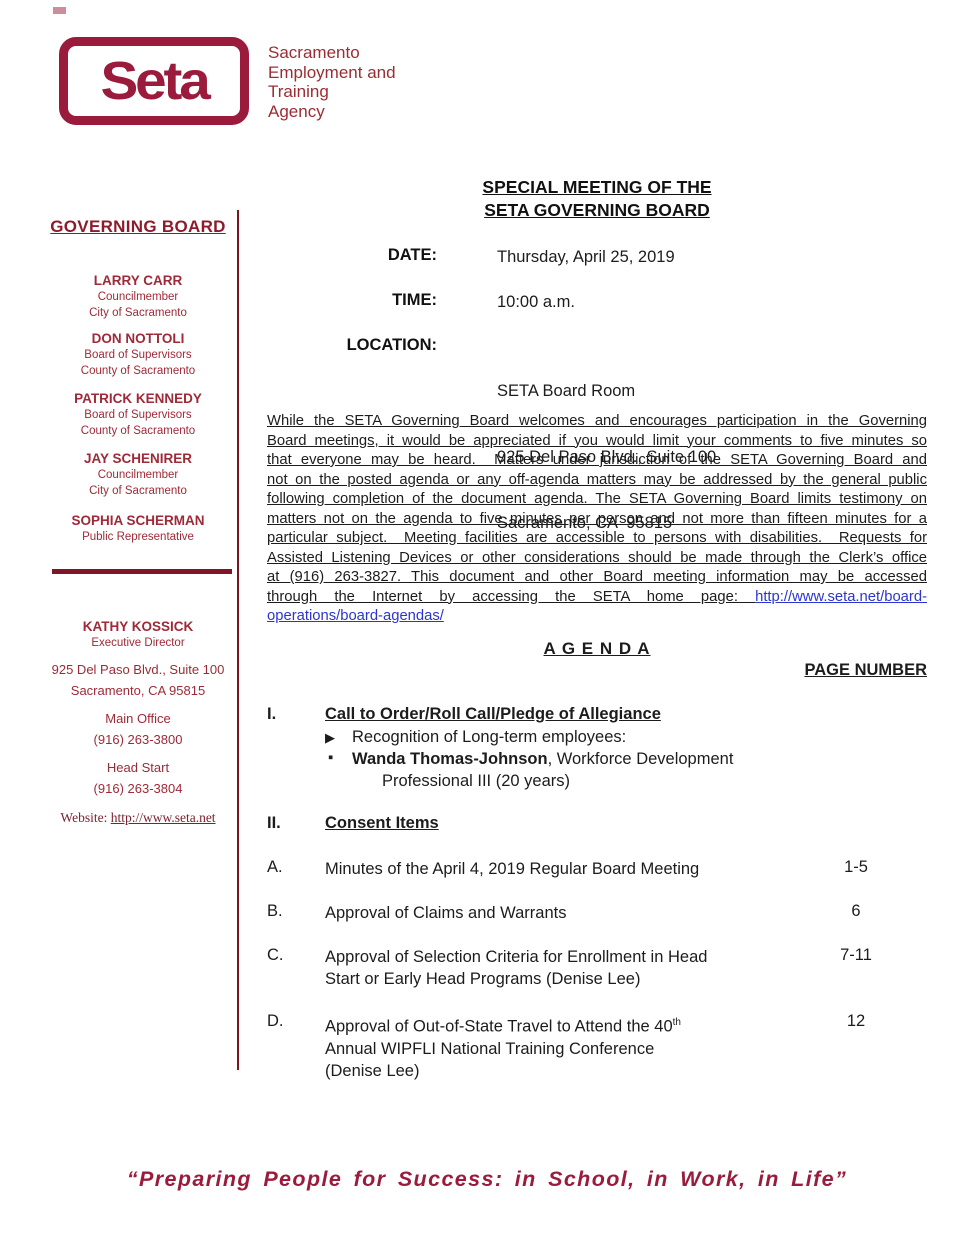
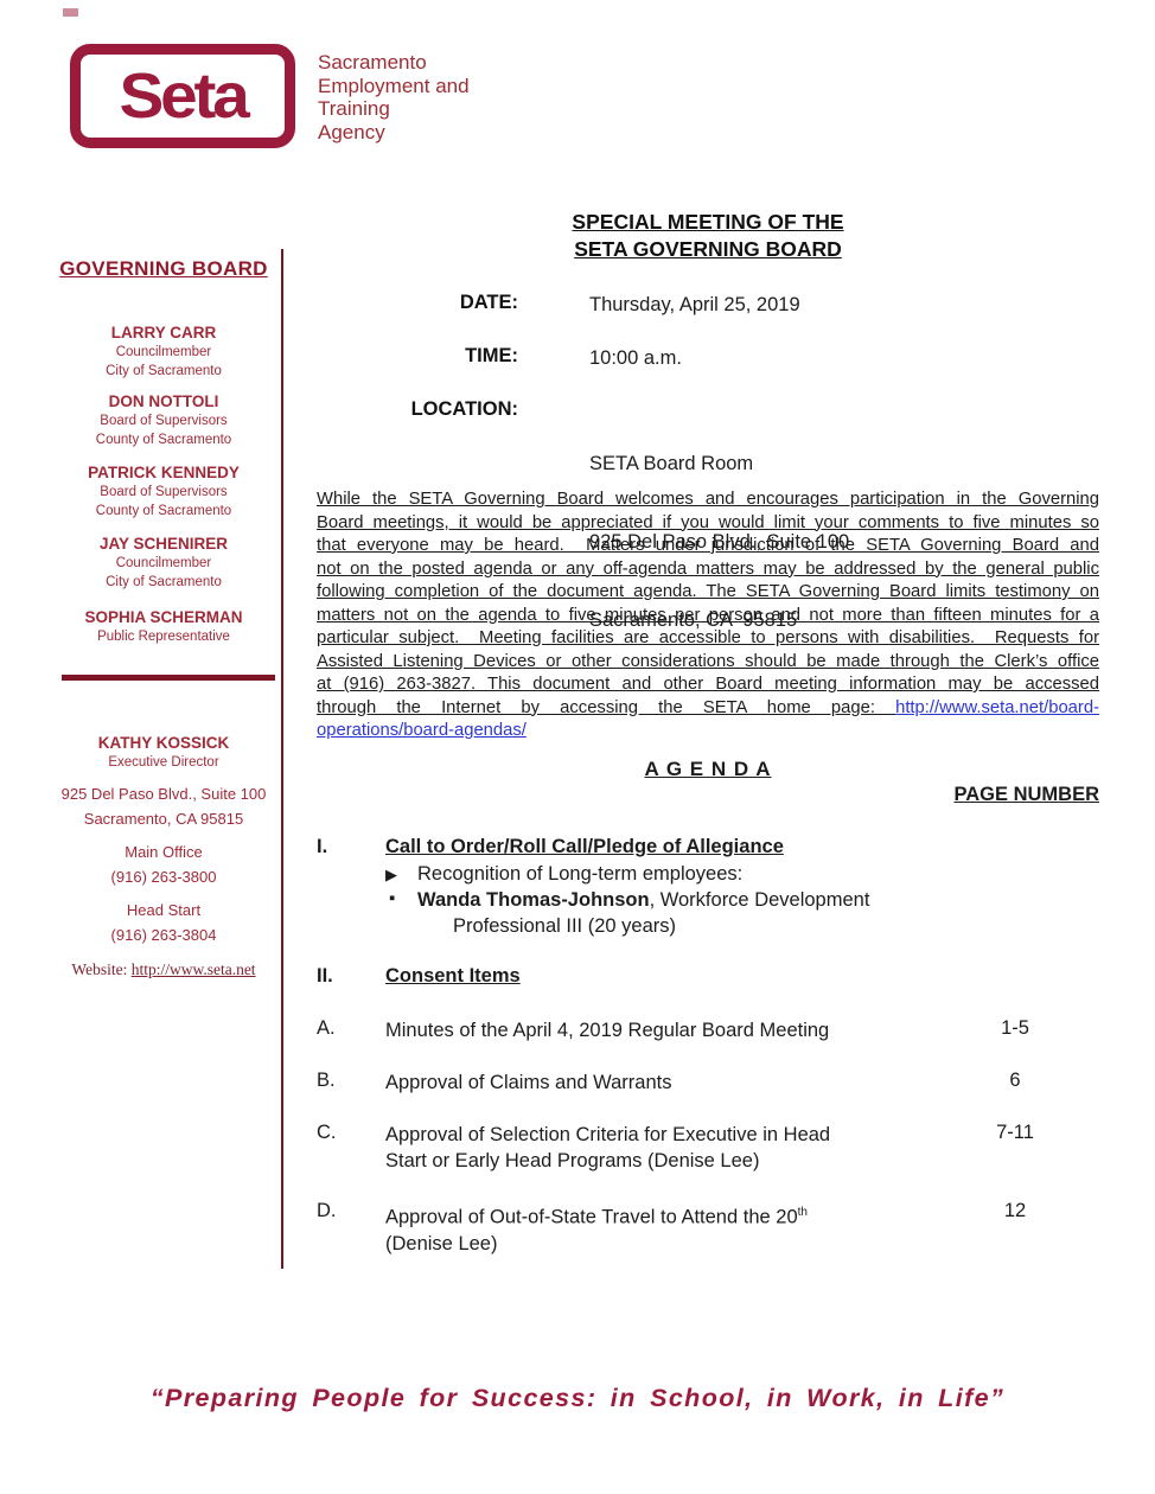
  Seta
  Sacramento
  Employment and
  Training
  Agency
  GOVERNING BOARD
  LARRY CARR
  Councilmember
  City of Sacramento
  DON NOTTOLI
  Board of Supervisors
  County of Sacramento
  PATRICK KENNEDY
  Board of Supervisors
  County of Sacramento
  JAY SCHENIRER
  Councilmember
  City of Sacramento
  SOPHIA SCHERMAN
  Public Representative
  KATHY KOSSICK
  Executive Director
  925 Del Paso Blvd., Suite 100
  Sacramento, CA 95815
  Main Office
  (916) 263-3800
  Head Start
  (916) 263-3804
  Website: http://www.seta.net
  SPECIAL MEETING OF THE
  SETA GOVERNING BOARD
  DATE:
  Thursday, April 25, 2019
  TIME:
  10:00 a.m.
  LOCATION:
  SETA Board Room
  925 Del Paso Blvd., Suite 100
  Sacramento, CA 95815
  While the SETA Governing Board welcomes and encourages participation in the Governing
  Board meetings, it would be appreciated if you would limit your comments to five minutes so
  that everyone may be heard. Matters under jurisdiction of the SETA Governing Board and
  not on the posted agenda or any off-agenda matters may be addressed by the general public
  following completion of the document agenda. The SETA Governing Board limits testimony on
  matters not on the agenda to five minutes per person and not more than fifteen minutes for a
  particular subject. Meeting facilities are accessible to persons with disabilities. Requests for
  Assisted Listening Devices or other considerations should be made through the Clerk’s office
  at (916) 263-3827. This document and other Board meeting information may be accessed
  through the Internet by accessing the SETA home page: http://www.seta.net/board-
  operations/board-agendas/
  A G E N D A
  PAGE NUMBER
  I.
  Call to Order/Roll Call/Pledge of Allegiance
  ▶
  Recognition of Long-term employees:
  ▪
  Wanda Thomas-Johnson, Workforce Development
  Professional III (20 years)
  II.
  Consent Items
  A.
  Minutes of the April 4, 2019 Regular Board Meeting
  1-5
  B.
  Approval of Claims and Warrants
  6
  C.
- Approval of Selection Criteria for Enrollment in Head
+ Approval of Selection Criteria for Executive in Head
  Start or Early Head Programs (Denise Lee)
  7-11
  D.
- Approval of Out-of-State Travel to Attend the 40th
+ Approval of Out-of-State Travel to Attend the 20th
- Annual WIPFLI National Training Conference
  (Denise Lee)
  12
  “Preparing People for Success: in School, in Work, in Life”
